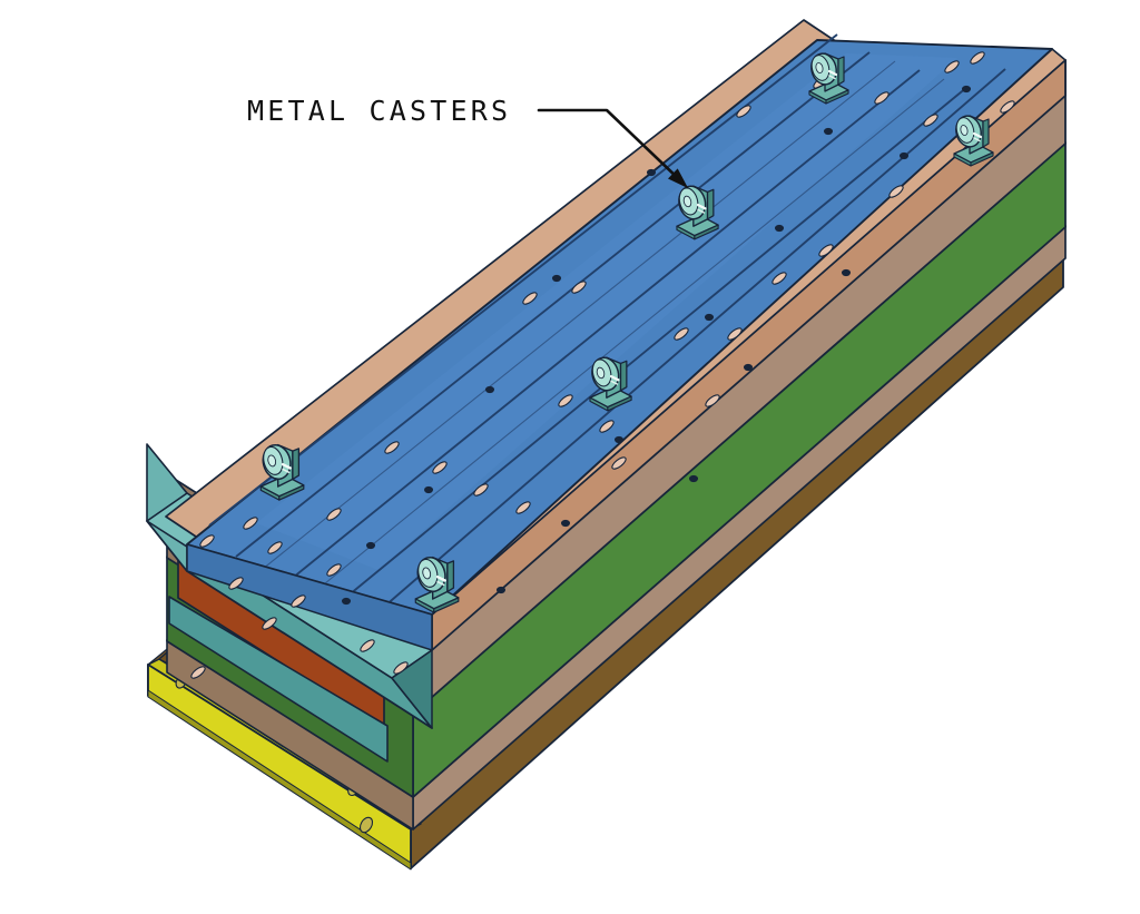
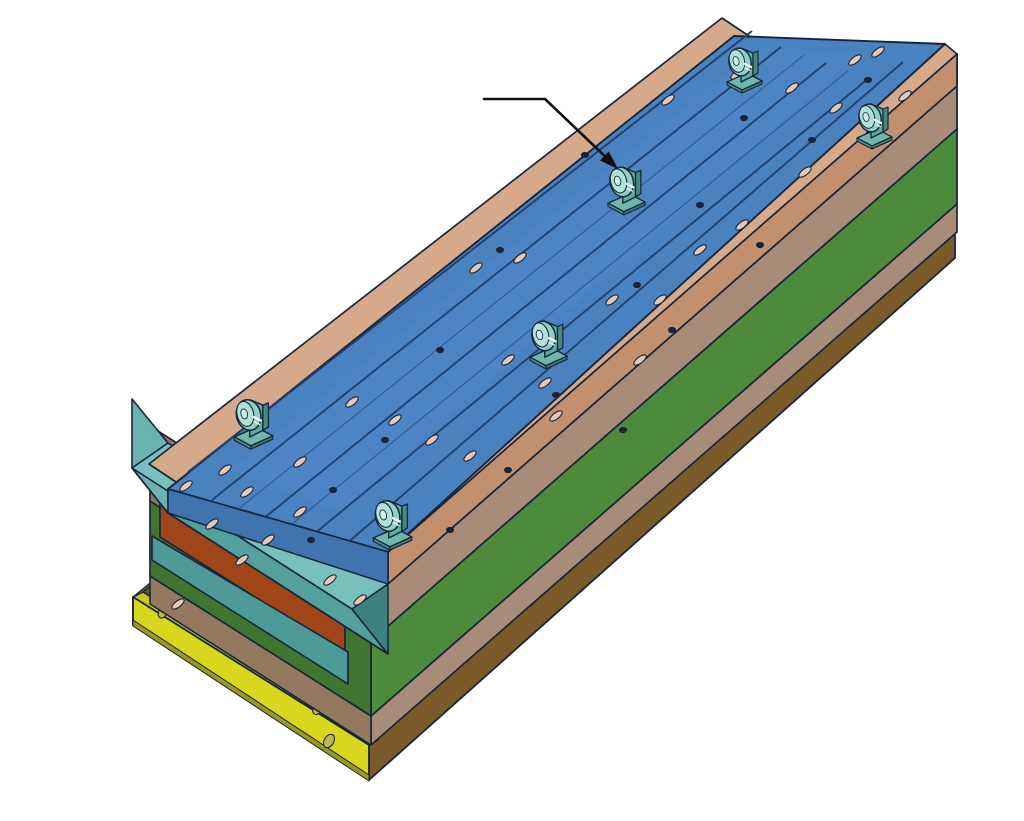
- METAL CASTERS
